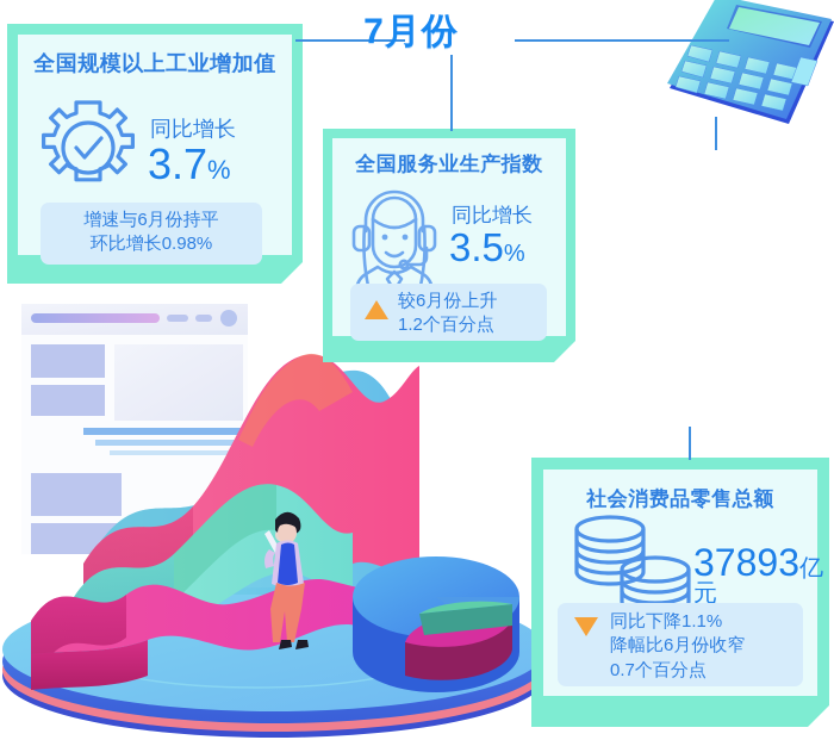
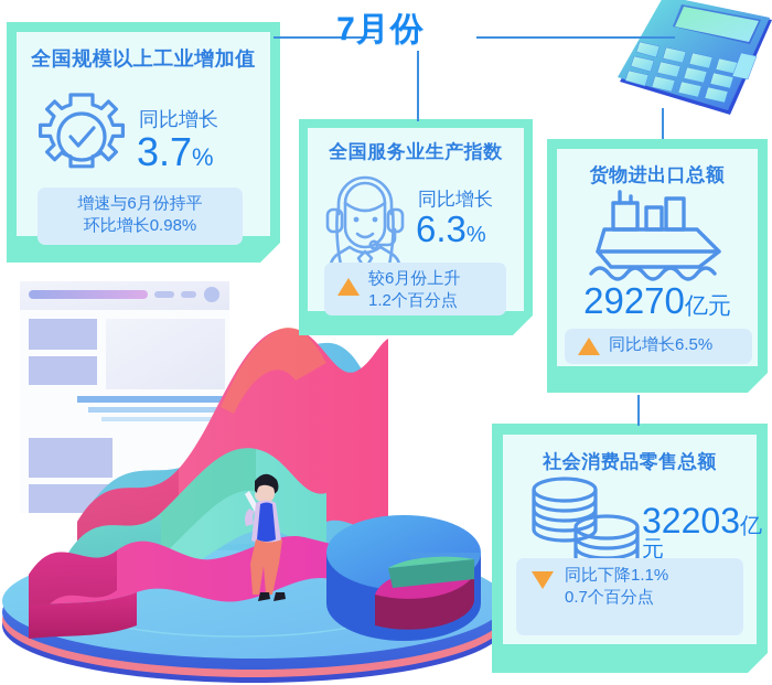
  7月份
  全国规模以上工业增加值
  同比增长
  3.7%
  增速与6月份持平
  环比增长0.98%
  全国服务业生产指数
  同比增长
- 3.5%
+ 6.3%
  较6月份上升
  1.2个百分点
+ 货物进出口总额
+ 29270亿元
+ 同比增长6.5%
  社会消费品零售总额
- 37893亿元
+ 32203亿元
  同比下降1.1%
- 降幅比6月份收窄
  0.7个百分点
